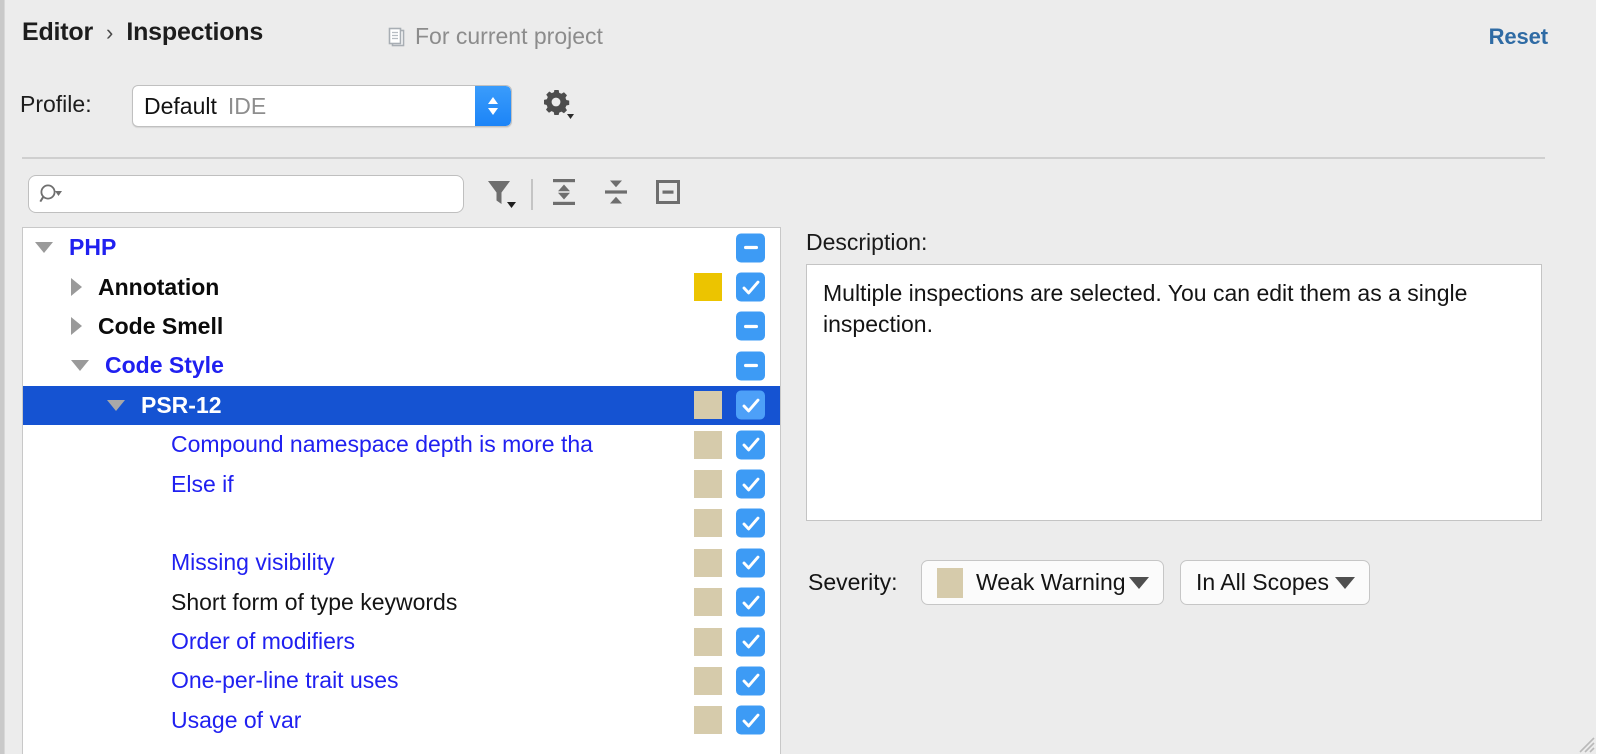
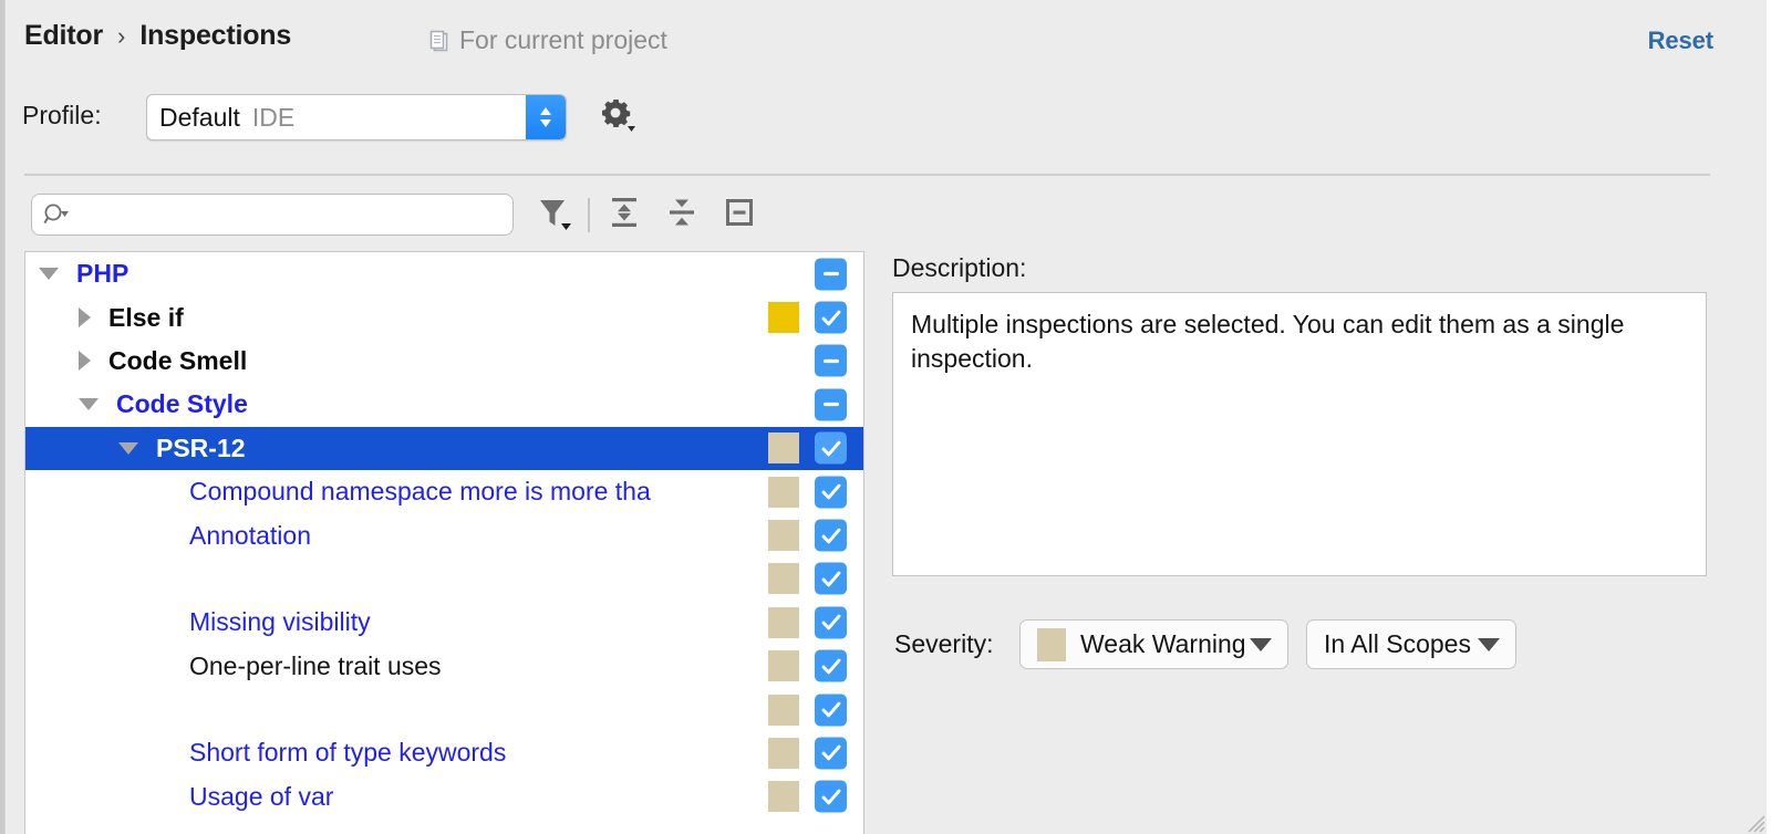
  Editor
  ›
  Inspections
  For current project
  Reset
  Profile:
  Default
  IDE
  PHP
- Annotation
+ Else if
  Code Smell
  Code Style
  PSR-12
- Compound namespace depth is more tha
+ Compound namespace more is more tha
- Else if
+ Annotation
  Missing visibility
- Short form of type keywords
+ One-per-line trait uses
- Order of modifiers
- One-per-line trait uses
+ Short form of type keywords
  Usage of var
  Description:
  Multiple inspections are selected. You can edit them as a single inspection.
  Severity:
  Weak Warning
  In All Scopes
